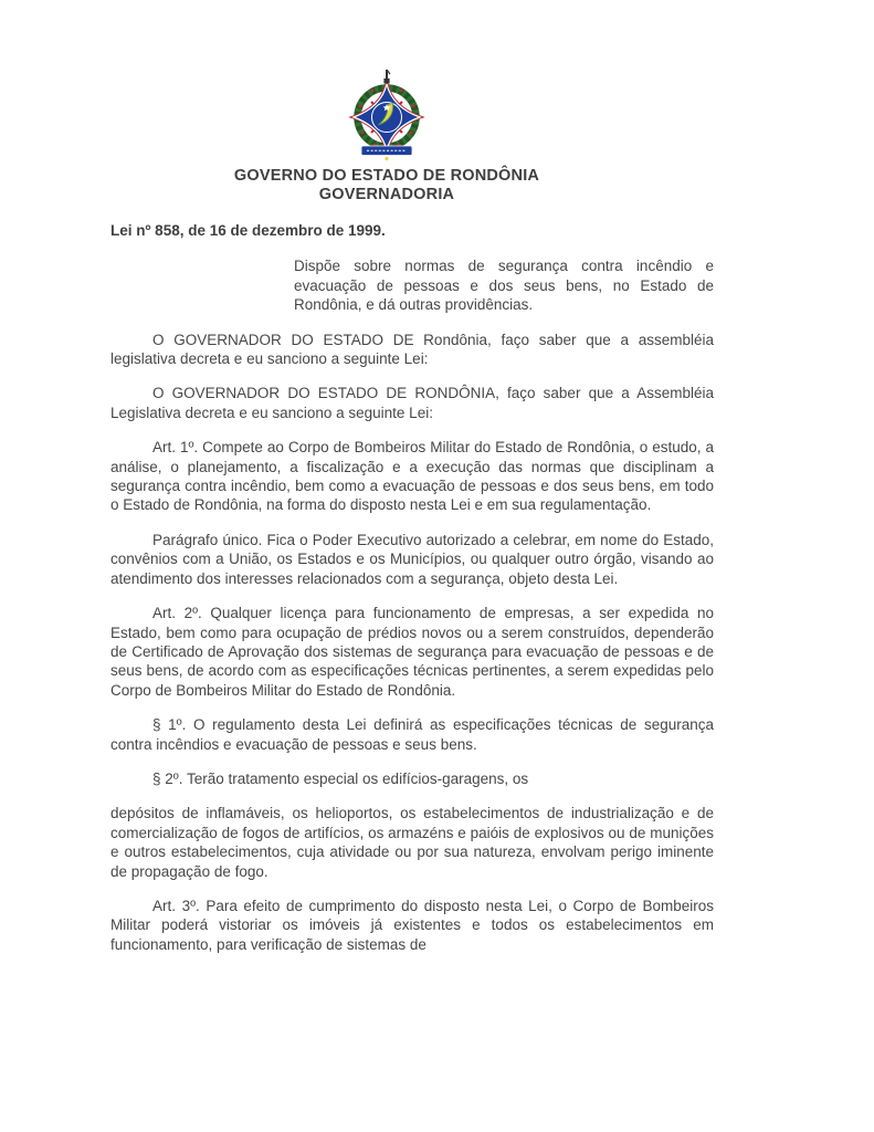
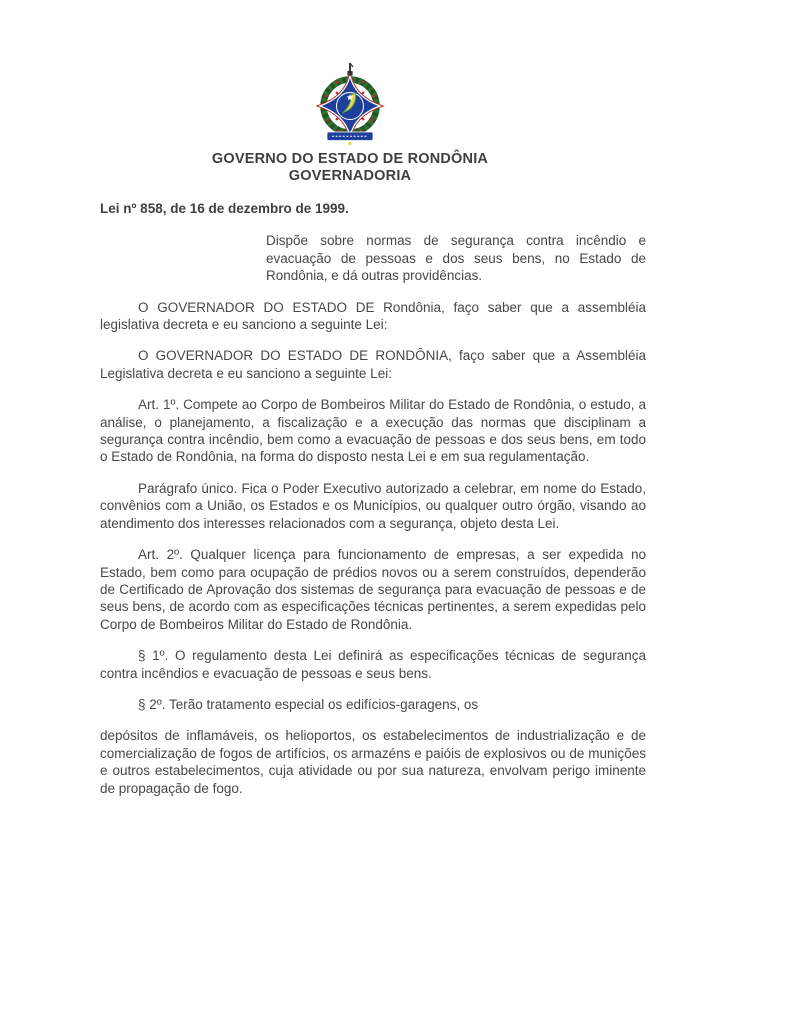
  GOVERNO DO ESTADO DE RONDÔNIA
  GOVERNADORIA
  Lei nº 858, de 16 de dezembro de 1999.
  Dispõe sobre normas de segurança contra incêndio e evacuação de pessoas e dos seus bens, no Estado de Rondônia, e dá outras providências.
  O GOVERNADOR DO ESTADO DE Rondônia, faço saber que a assembléia legislativa decreta e eu sanciono a seguinte Lei:
  O GOVERNADOR DO ESTADO DE RONDÔNIA, faço saber que a Assembléia Legislativa decreta e eu sanciono a seguinte Lei:
  Art. 1º. Compete ao Corpo de Bombeiros Militar do Estado de Rondônia, o estudo, a análise, o planejamento, a fiscalização e a execução das normas que disciplinam a segurança contra incêndio, bem como a evacuação de pessoas e dos seus bens, em todo o Estado de Rondônia, na forma do disposto nesta Lei e em sua regulamentação.
  Parágrafo único. Fica o Poder Executivo autorizado a celebrar, em nome do Estado, convênios com a União, os Estados e os Municípios, ou qualquer outro órgão, visando ao atendimento dos interesses relacionados com a segurança, objeto desta Lei.
  Art. 2º. Qualquer licença para funcionamento de empresas, a ser expedida no Estado, bem como para ocupação de prédios novos ou a serem construídos, dependerão de Certificado de Aprovação dos sistemas de segurança para evacuação de pessoas e de seus bens, de acordo com as especificações técnicas pertinentes, a serem expedidas pelo Corpo de Bombeiros Militar do Estado de Rondônia.
  § 1º. O regulamento desta Lei definirá as especificações técnicas de segurança contra incêndios e evacuação de pessoas e seus bens.
  § 2º. Terão tratamento especial os edifícios-garagens, os
  depósitos de inflamáveis, os helioportos, os estabelecimentos de industrialização e de comercialização de fogos de artifícios, os armazéns e paióis de explosivos ou de munições e outros estabelecimentos, cuja atividade ou por sua natureza, envolvam perigo iminente de propagação de fogo.
- Art. 3º. Para efeito de cumprimento do disposto nesta Lei, o Corpo de Bombeiros Militar poderá vistoriar os imóveis já existentes e todos os estabelecimentos em funcionamento, para verificação de sistemas de
